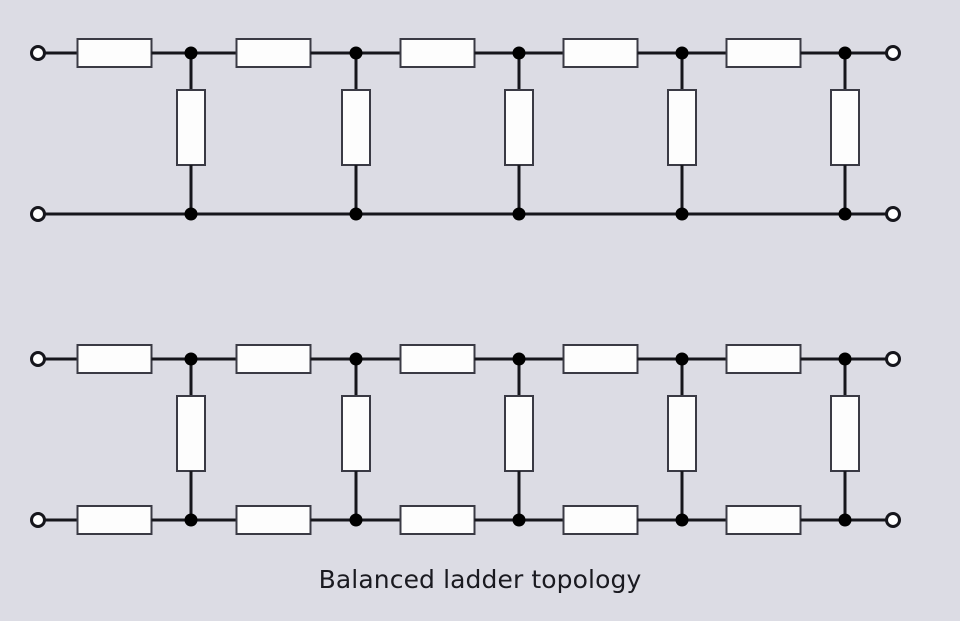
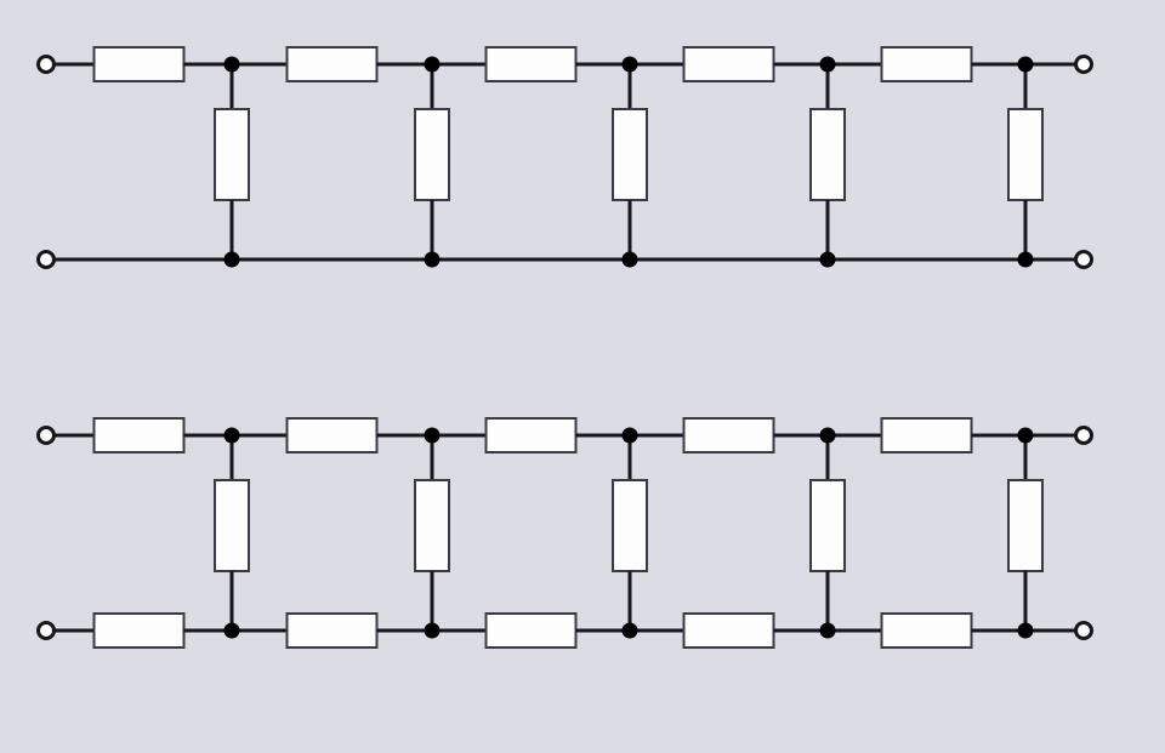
- Balanced ladder topology
